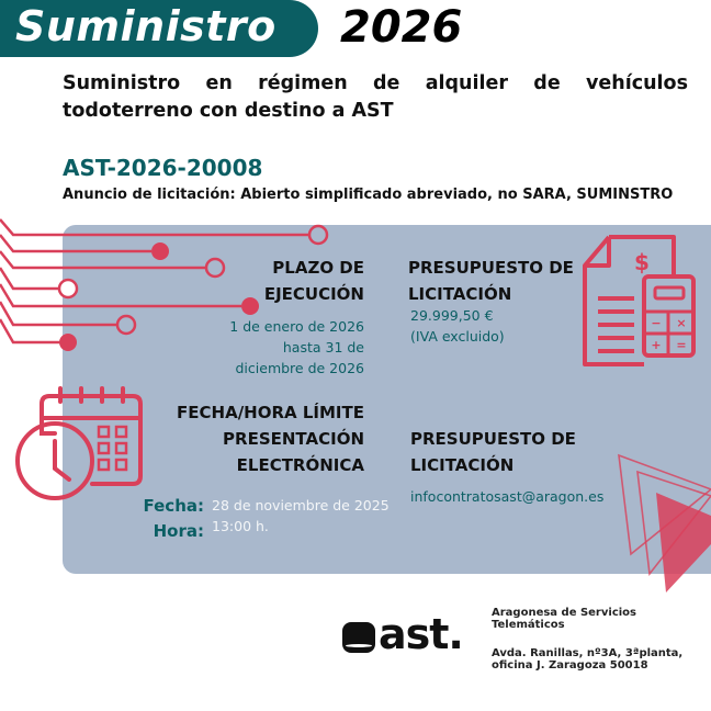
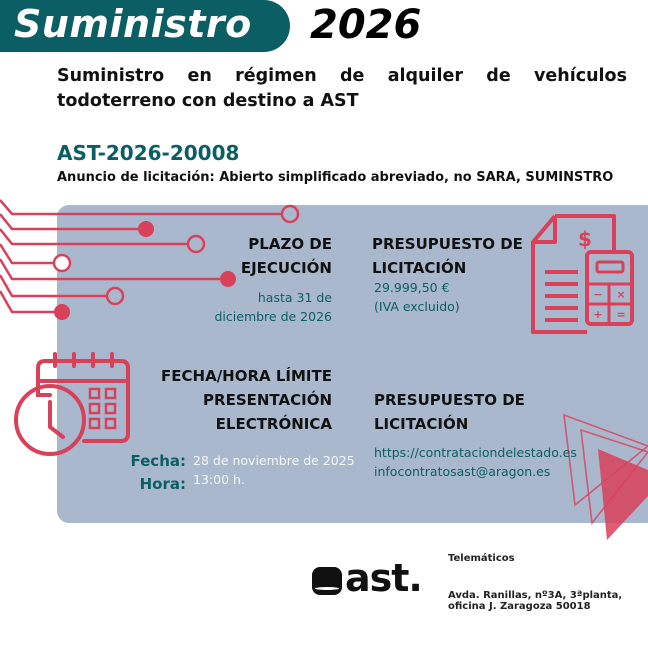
  Suministro
  2026
  Suministro en régimen de alquiler de vehículos todoterreno con destino a AST
  AST-2026-20008
  Anuncio de licitación: Abierto simplificado abreviado, no SARA, SUMINSTRO
  $
  −
  ×
  +
  =
  PLAZO DE
  EJECUCIÓN
- 1 de enero de 2026
  hasta 31 de
  diciembre de 2026
  PRESUPUESTO DE
  LICITACIÓN
  29.999,50 €
  (IVA excluido)
  FECHA/HORA LÍMITE
  PRESENTACIÓN
  ELECTRÓNICA
  Fecha:
  Hora:
  28 de noviembre de 2025
  13:00 h.
  PRESUPUESTO DE
  LICITACIÓN
+ https://contrataciondelestado.es
  infocontratosast@aragon.es
  ast.
- Aragonesa de Servicios
  Telemáticos
  Avda. Ranillas, nº3A, 3ªplanta,
  oficina J. Zaragoza 50018
